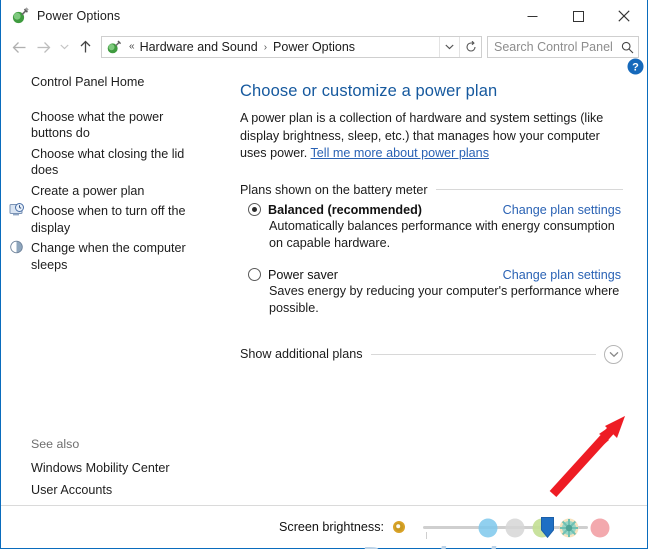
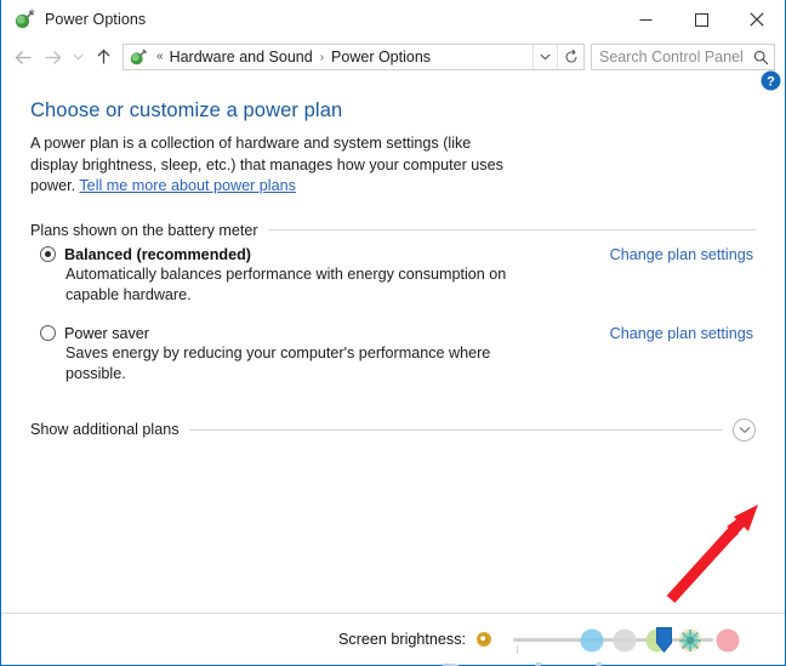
  Power Options
  «
  Hardware and Sound
  ›
  Power Options
  Search Control Panel
- Control Panel Home
- Choose what the power buttons do
- Choose what closing the lid does
- Create a power plan
- Choose when to turn off the display
- Change when the computer sleeps
- See also
- Windows Mobility Center
- User Accounts
  ?
  Choose or customize a power plan
  A power plan is a collection of hardware and system settings (like display brightness, sleep, etc.) that manages how your computer uses power. Tell me more about power plans
  Plans shown on the battery meter
  Balanced (recommended)
  Change plan settings
  Automatically balances performance with energy consumption on capable hardware.
  Power saver
  Change plan settings
  Saves energy by reducing your computer's performance where possible.
  Show additional plans
  Screen brightness:
